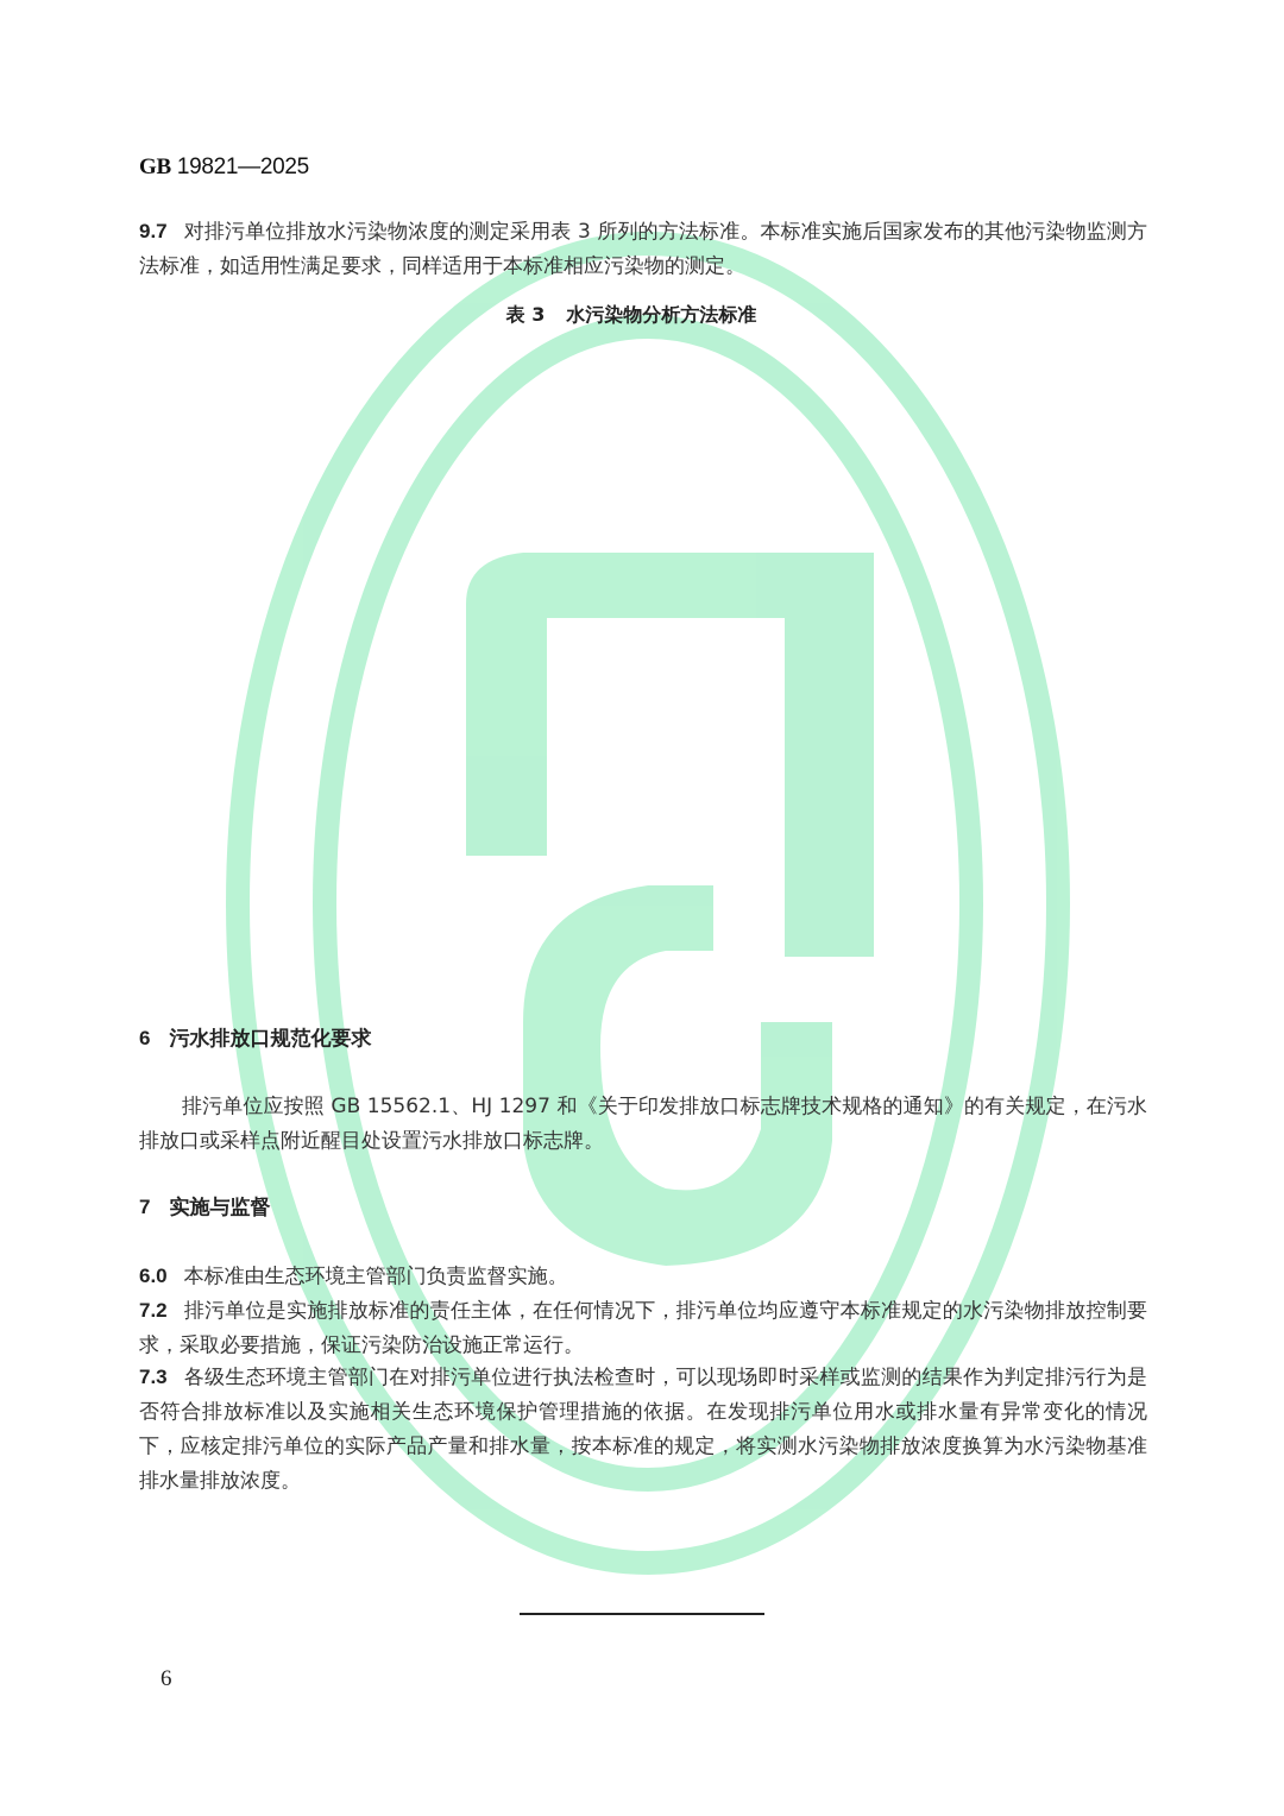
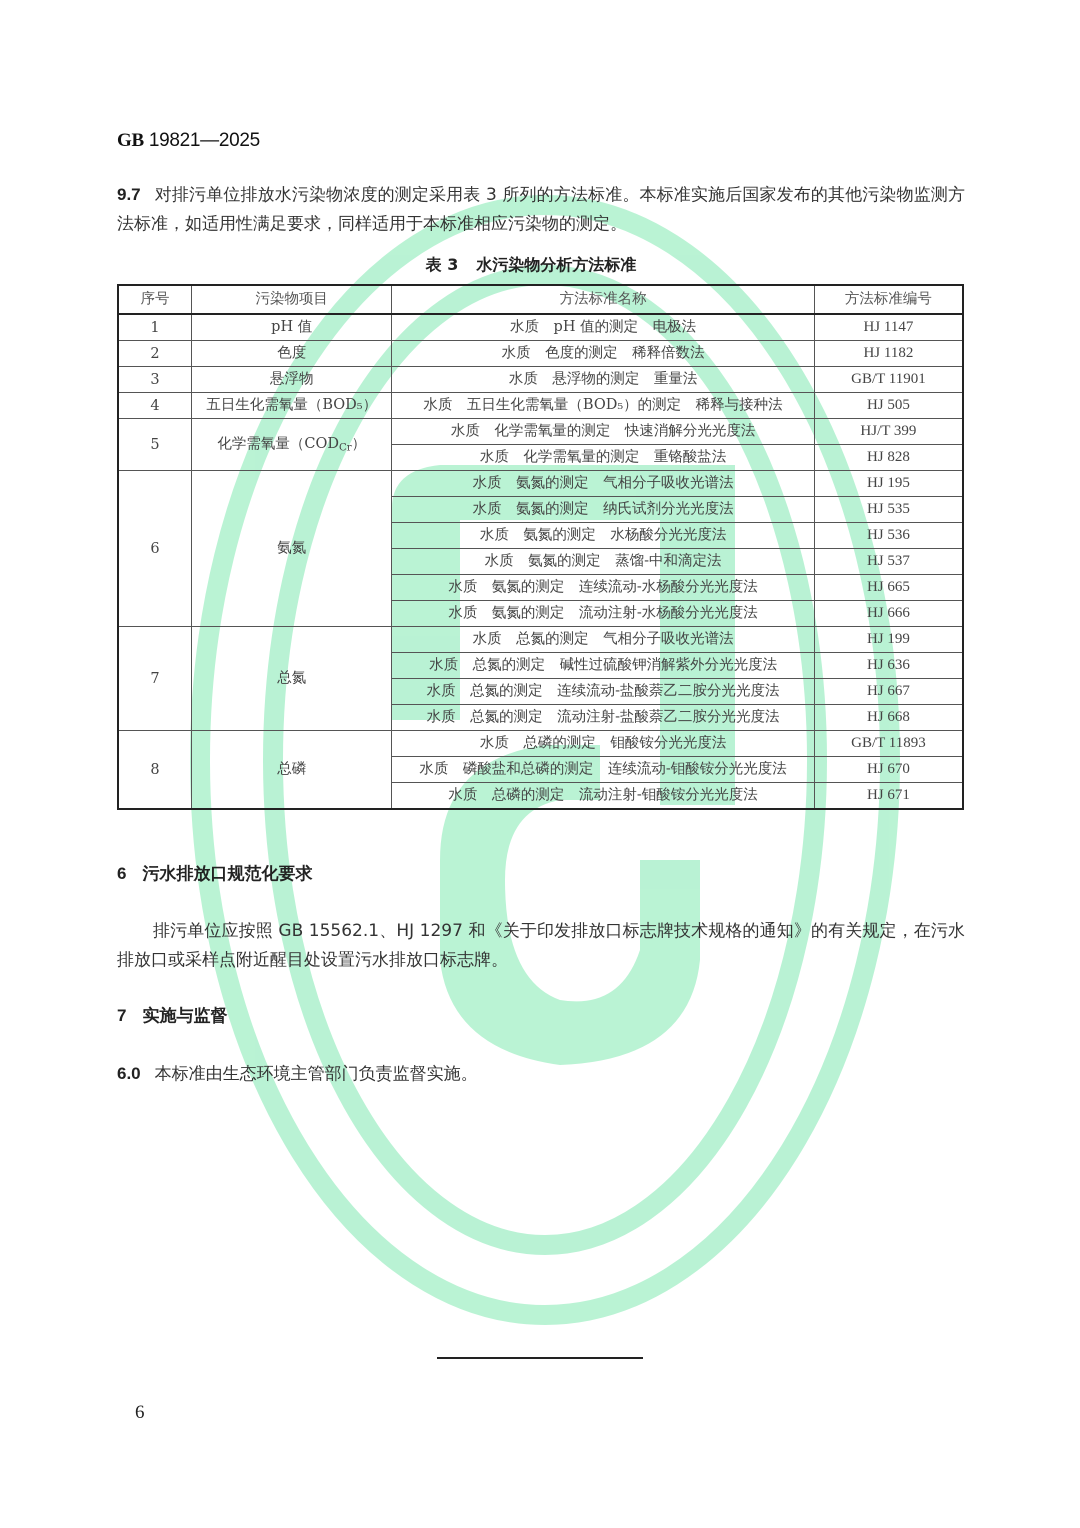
  GB 19821—2025
  9.7 对排污单位排放水污染物浓度的测定采用表 3 所列的方法标准。本标准实施后国家发布的其他污染物监测方法标准，如适用性满足要求，同样适用于本标准相应污染物的测定。
  表 3 水污染物分析方法标准
+ 序号	污染物项目	方法标准名称	方法标准编号
+ 1	pH 值	水质 pH 值的测定 电极法	HJ 1147
+ 2	色度	水质 色度的测定 稀释倍数法	HJ 1182
+ 3	悬浮物	水质 悬浮物的测定 重量法	GB/T 11901
+ 4	五日生化需氧量（BOD₅）	水质 五日生化需氧量（BOD₅）的测定 稀释与接种法	HJ 505
+ 5	化学需氧量（CODCr）	水质 化学需氧量的测定 快速消解分光光度法	HJ/T 399
+ 水质 化学需氧量的测定 重铬酸盐法	HJ 828
+ 6	氨氮	水质 氨氮的测定 气相分子吸收光谱法	HJ 195
+ 水质 氨氮的测定 纳氏试剂分光光度法	HJ 535
+ 水质 氨氮的测定 水杨酸分光光度法	HJ 536
+ 水质 氨氮的测定 蒸馏-中和滴定法	HJ 537
+ 水质 氨氮的测定 连续流动-水杨酸分光光度法	HJ 665
+ 水质 氨氮的测定 流动注射-水杨酸分光光度法	HJ 666
+ 7	总氮	水质 总氮的测定 气相分子吸收光谱法	HJ 199
+ 水质 总氮的测定 碱性过硫酸钾消解紫外分光光度法	HJ 636
+ 水质 总氮的测定 连续流动-盐酸萘乙二胺分光光度法	HJ 667
+ 水质 总氮的测定 流动注射-盐酸萘乙二胺分光光度法	HJ 668
+ 8	总磷	水质 总磷的测定 钼酸铵分光光度法	GB/T 11893
+ 水质 磷酸盐和总磷的测定 连续流动-钼酸铵分光光度法	HJ 670
+ 水质 总磷的测定 流动注射-钼酸铵分光光度法	HJ 671
  6 污水排放口规范化要求
  排污单位应按照 GB 15562.1、HJ 1297 和《关于印发排放口标志牌技术规格的通知》的有关规定，在污水排放口或采样点附近醒目处设置污水排放口标志牌。
  7 实施与监督
  6.0 本标准由生态环境主管部门负责监督实施。
- 7.2 排污单位是实施排放标准的责任主体，在任何情况下，排污单位均应遵守本标准规定的水污染物排放控制要求，采取必要措施，保证污染防治设施正常运行。
- 7.3 各级生态环境主管部门在对排污单位进行执法检查时，可以现场即时采样或监测的结果作为判定排污行为是否符合排放标准以及实施相关生态环境保护管理措施的依据。在发现排污单位用水或排水量有异常变化的情况下，应核定排污单位的实际产品产量和排水量，按本标准的规定，将实测水污染物排放浓度换算为水污染物基准排水量排放浓度。
  6
